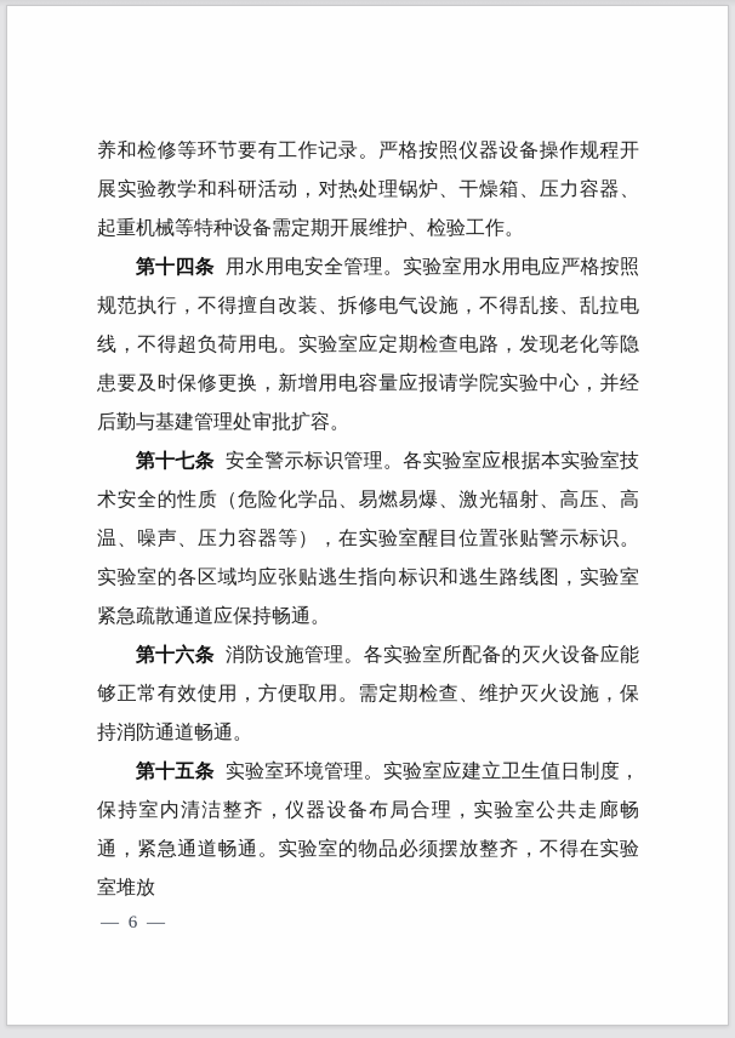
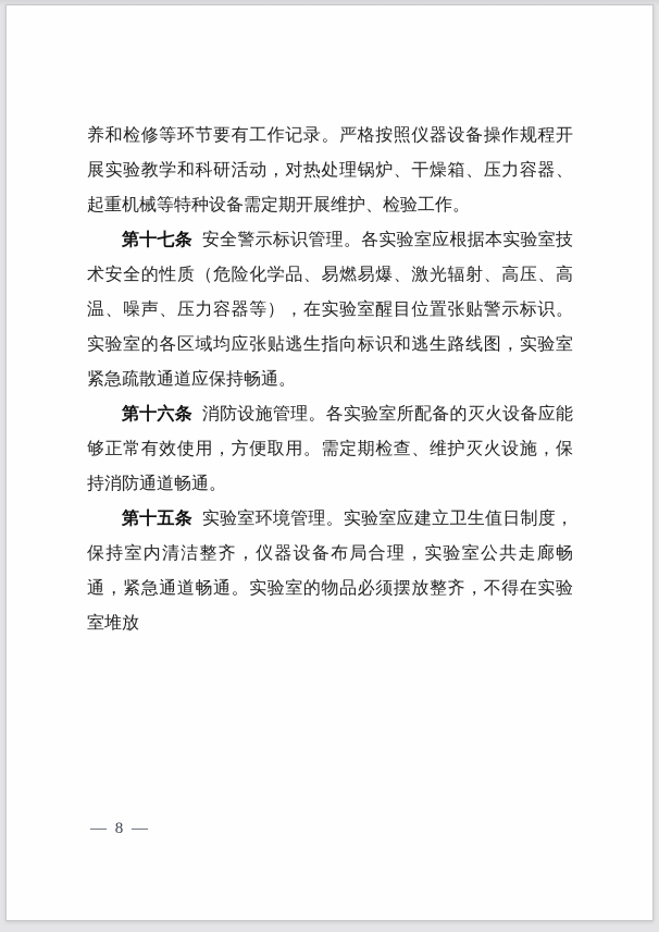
  养和检修等环节要有工作记录。严格按照仪器设备操作规程开展实验教学和科研活动，对热处理锅炉、干燥箱、压力容器、起重机械等特种设备需定期开展维护、检验工作。
- 第十四条 用水用电安全管理。实验室用水用电应严格按照规范执行，不得擅自改装、拆修电气设施，不得乱接、乱拉电线，不得超负荷用电。实验室应定期检查电路，发现老化等隐患要及时保修更换，新增用电容量应报请学院实验中心，并经后勤与基建管理处审批扩容。
  第十七条 安全警示标识管理。各实验室应根据本实验室技术安全的性质（危险化学品、易燃易爆、激光辐射、高压、高温、噪声、压力容器等），在实验室醒目位置张贴警示标识。实验室的各区域均应张贴逃生指向标识和逃生路线图，实验室紧急疏散通道应保持畅通。
  第十六条 消防设施管理。各实验室所配备的灭火设备应能够正常有效使用，方便取用。需定期检查、维护灭火设施，保持消防通道畅通。
  第十五条 实验室环境管理。实验室应建立卫生值日制度，保持室内清洁整齐，仪器设备布局合理，实验室公共走廊畅通，紧急通道畅通。实验室的物品必须摆放整齐，不得在实验室堆放
- — 6 —
+ — 8 —
